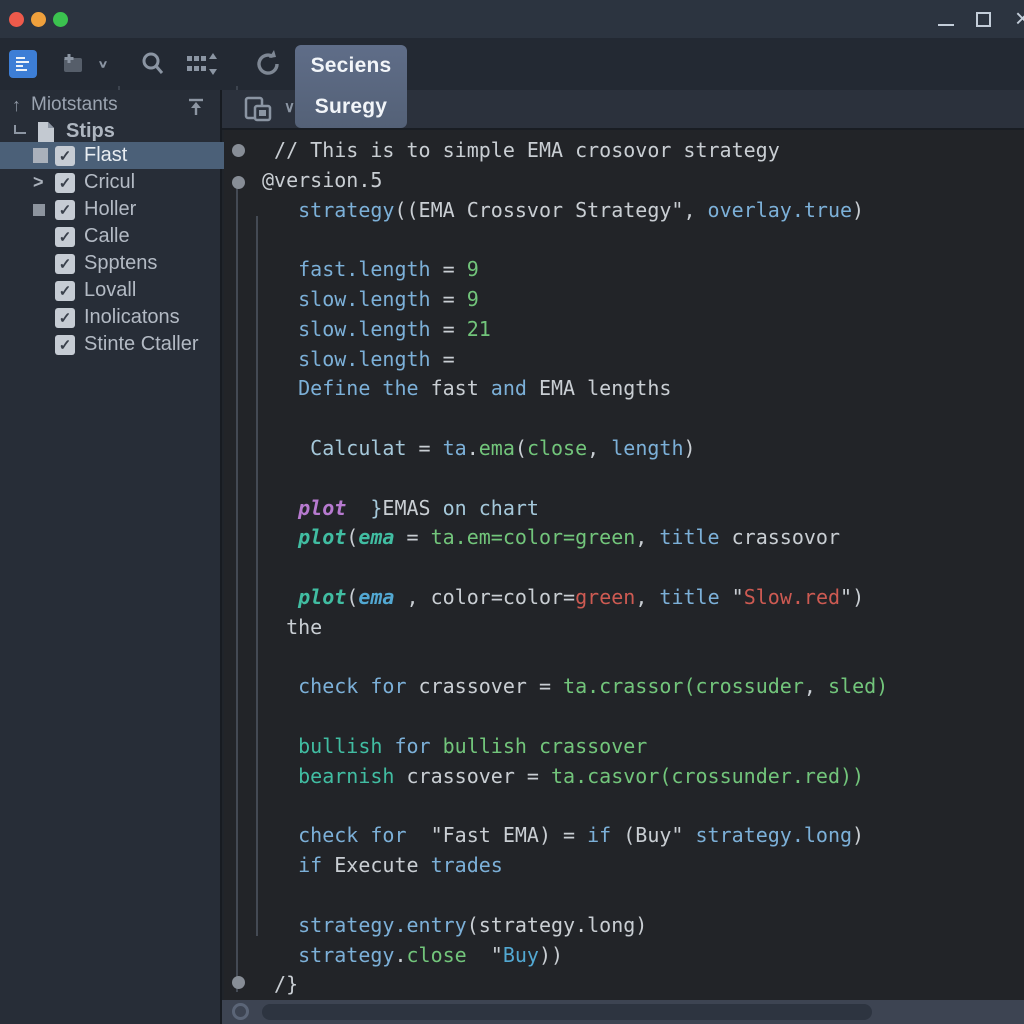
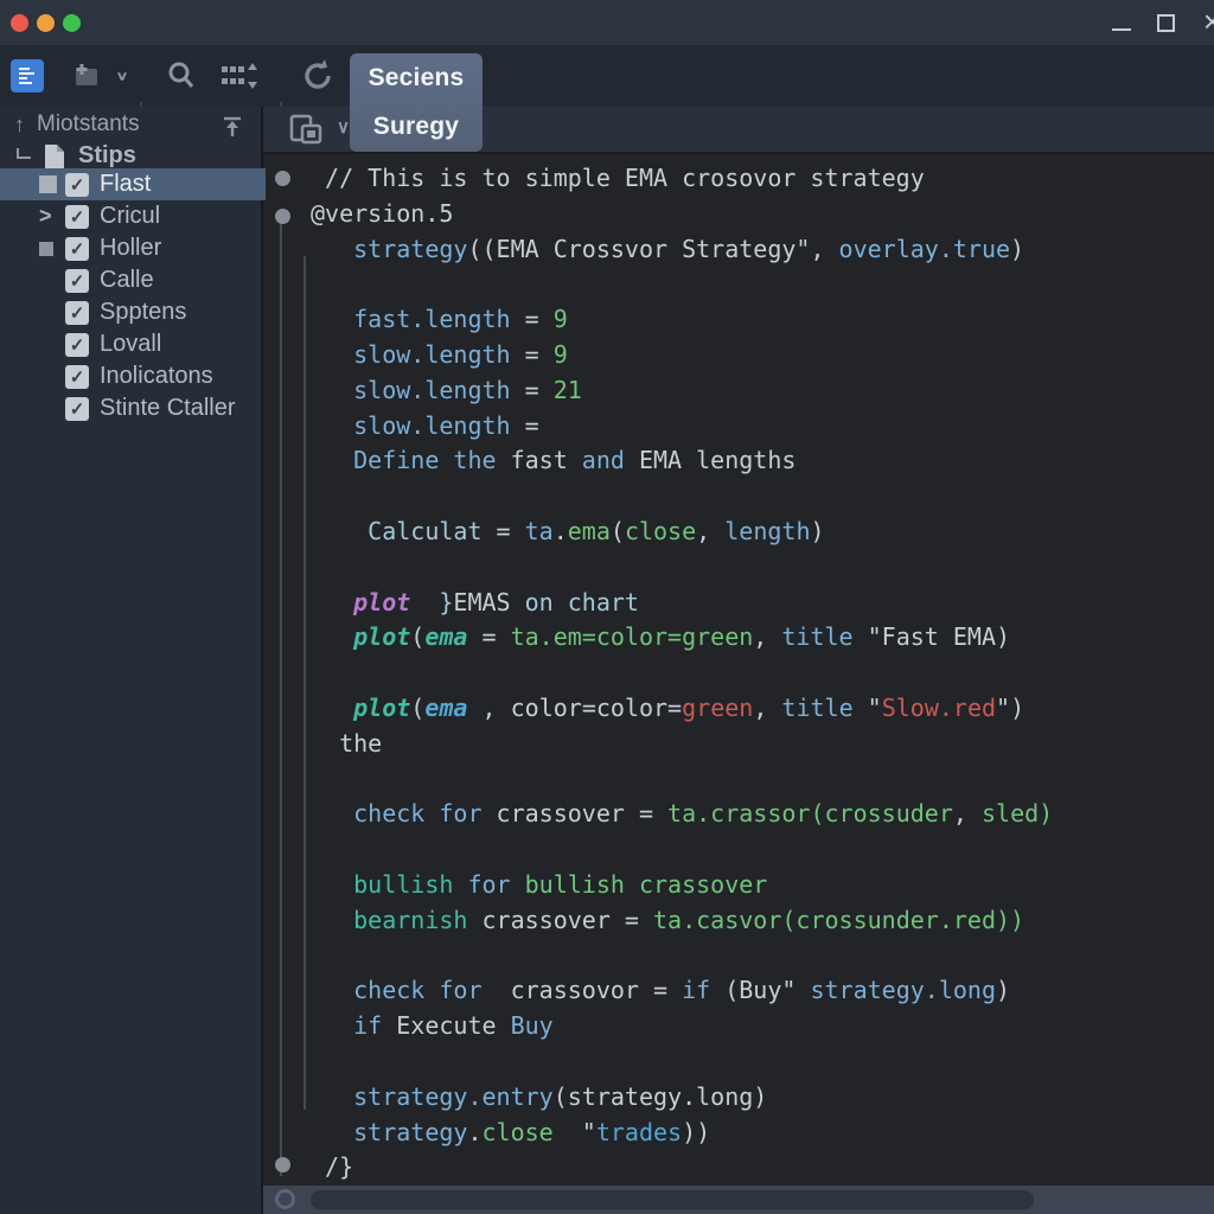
  ×
  ∨
  Seciens
  Suregy
  ∨
  ↑
  Miotstants
  Stips
  ✓
  Flast
  >
  ✓
  Cricul
  ✓
  Holler
  ✓
  Calle
  ✓
  Spptens
  ✓
  Lovall
  ✓
  Inolicatons
  ✓
  Stinte Ctaller
  // This is to simple EMA crosovor strategy
  @version.5
  strategy((EMA Crossvor Strategy", overlay.true)
  fast.length = 9
  slow.length = 9
  slow.length = 21
  slow.length =
  Define the fast and EMA lengths
  Calculat = ta.ema(close, length)
  plot }EMAS on chart
- plot(ema = ta.em=color=green, title crassovor
+ plot(ema = ta.em=color=green, title "Fast EMA)
  plot(ema , color=color=green, title "Slow.red")
  the
  check for crassover = ta.crassor(crossuder, sled)
  bullish for bullish crassover
  bearnish crassover = ta.casvor(crossunder.red))
- check for "Fast EMA) = if (Buy" strategy.long)
+ check for crassovor = if (Buy" strategy.long)
- if Execute trades
+ if Execute Buy
  strategy.entry(strategy.long)
- strategy.close "Buy))
+ strategy.close "trades))
  /}
